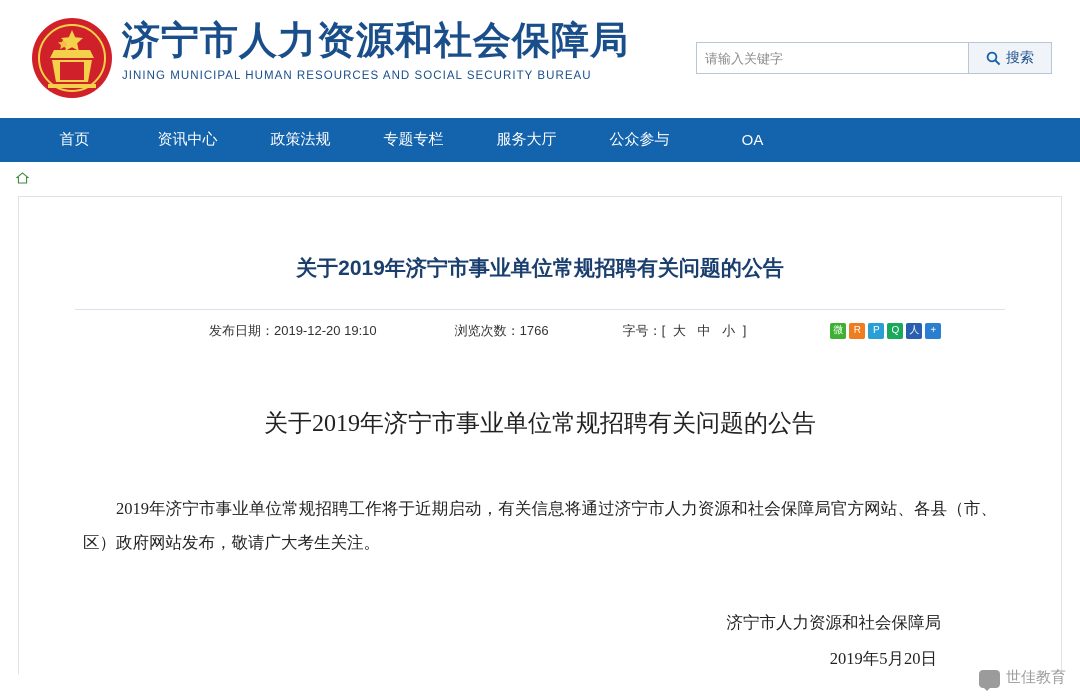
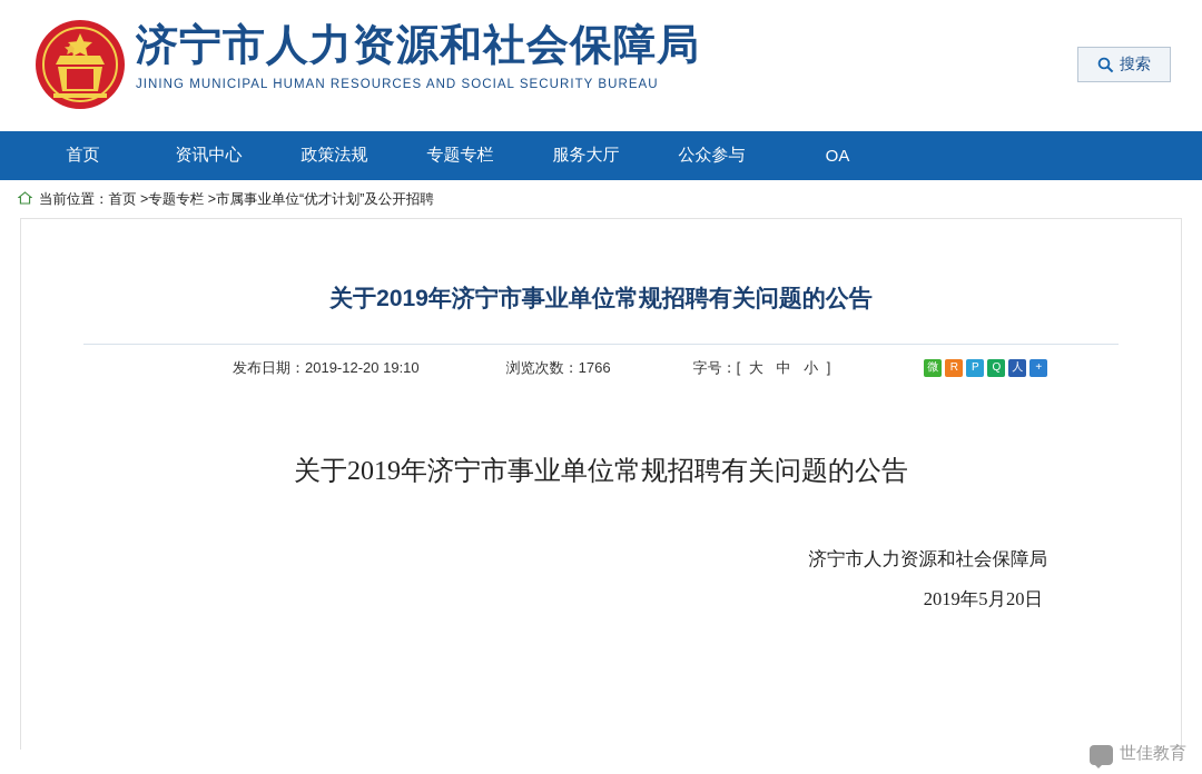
  济宁市人力资源和社会保障局
  JINING MUNICIPAL HUMAN RESOURCES AND SOCIAL SECURITY BUREAU
- 请输入关键字
  搜索
  首页
  资讯中心
  政策法规
  专题专栏
  服务大厅
  公众参与
  OA
+ 当前位置：首页 >专题专栏 >市属事业单位“优才计划”及公开招聘
  关于2019年济宁市事业单位常规招聘有关问题的公告
  发布日期：2019-12-20 19:10
  浏览次数：1766
  字号：[ 大 中 小 ]
  微
  R
  P
  Q
  人
  +
  关于2019年济宁市事业单位常规招聘有关问题的公告
- 2019年济宁市事业单位常规招聘工作将于近期启动，有关信息将通过济宁市人力资源和社会保障局官方网站、各县（市、区）政府网站发布，敬请广大考生关注。
  济宁市人力资源和社会保障局
  2019年5月20日
  世佳教育
